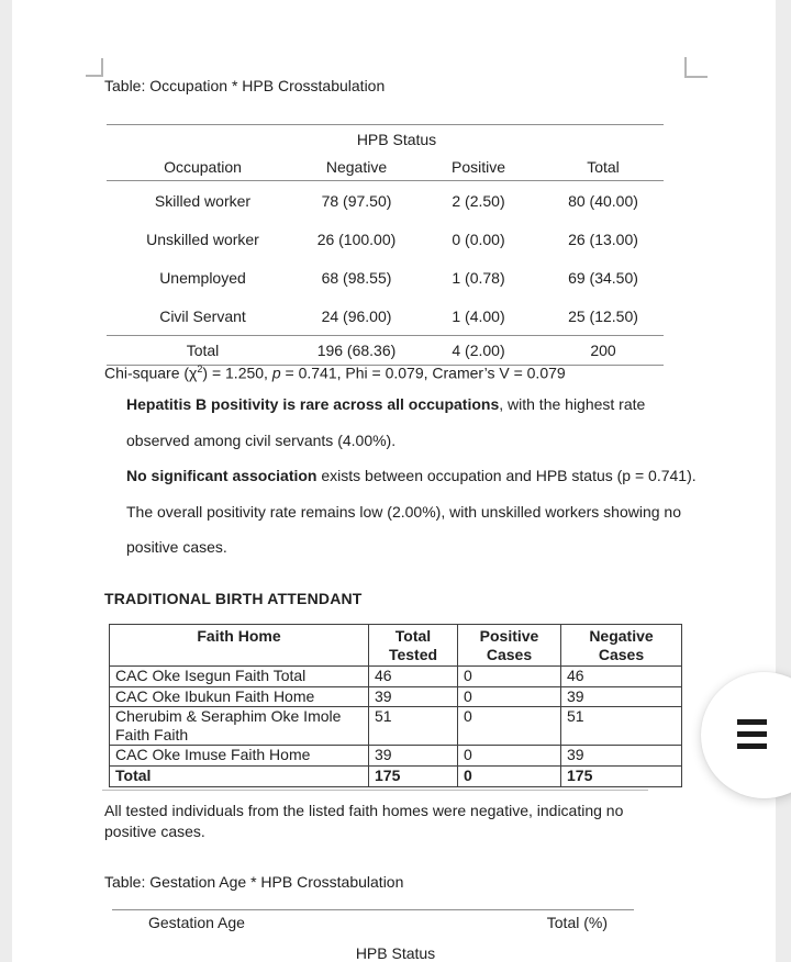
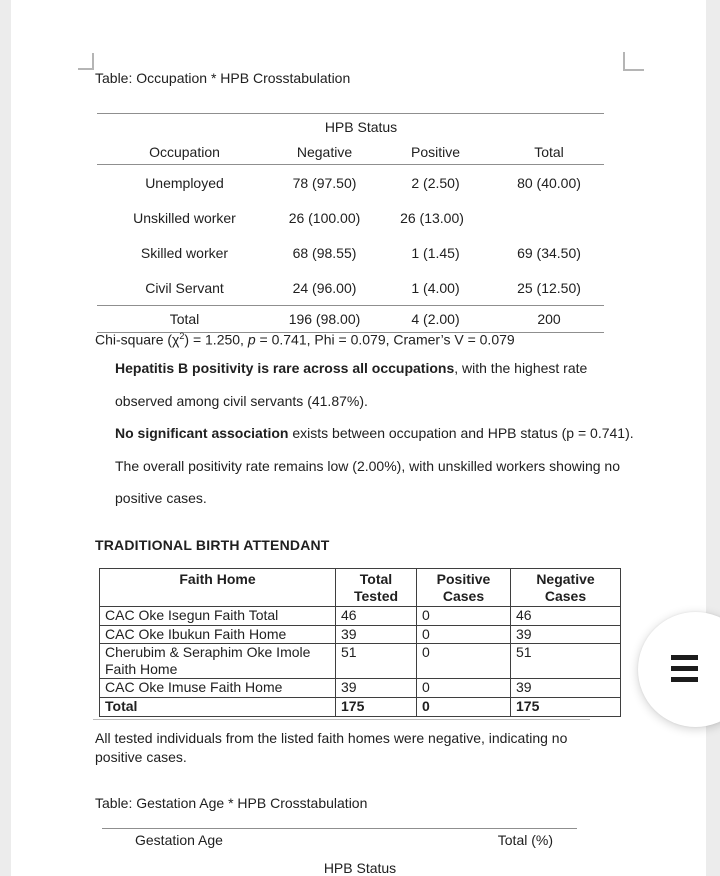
  Table: Occupation * HPB Crosstabulation
  HPB Status
  Occupation
  Negative
  Positive
  Total
- Skilled worker
+ Unemployed
  78 (97.50)
  2 (2.50)
  80 (40.00)
  Unskilled worker
  26 (100.00)
- 0 (0.00)
  26 (13.00)
- Unemployed
+ Skilled worker
  68 (98.55)
- 1 (0.78)
+ 1 (1.45)
  69 (34.50)
  Civil Servant
  24 (96.00)
  1 (4.00)
  25 (12.50)
  Total
- 196 (68.36)
+ 196 (98.00)
  4 (2.00)
  200
  Chi-square (χ2) = 1.250, p = 0.741, Phi = 0.079, Cramer’s V = 0.079
  Hepatitis B positivity is rare across all occupations, with the highest rate
- observed among civil servants (4.00%).
+ observed among civil servants (41.87%).
  No significant association exists between occupation and HPB status (p = 0.741).
  The overall positivity rate remains low (2.00%), with unskilled workers showing no
  positive cases.
  TRADITIONAL BIRTH ATTENDANT
  Faith Home	Total Tested	Positive Cases	Negative Cases
  CAC Oke Isegun Faith Total	46	0	46
  CAC Oke Ibukun Faith Home	39	0	39
- Cherubim & Seraphim Oke Imole Faith Faith	51	0	51
+ Cherubim & Seraphim Oke Imole Faith Home	51	0	51
  CAC Oke Imuse Faith Home	39	0	39
  Total	175	0	175
  All tested individuals from the listed faith homes were negative, indicating no
  positive cases.
  Table: Gestation Age * HPB Crosstabulation
  Gestation Age
  Total (%)
  HPB Status
